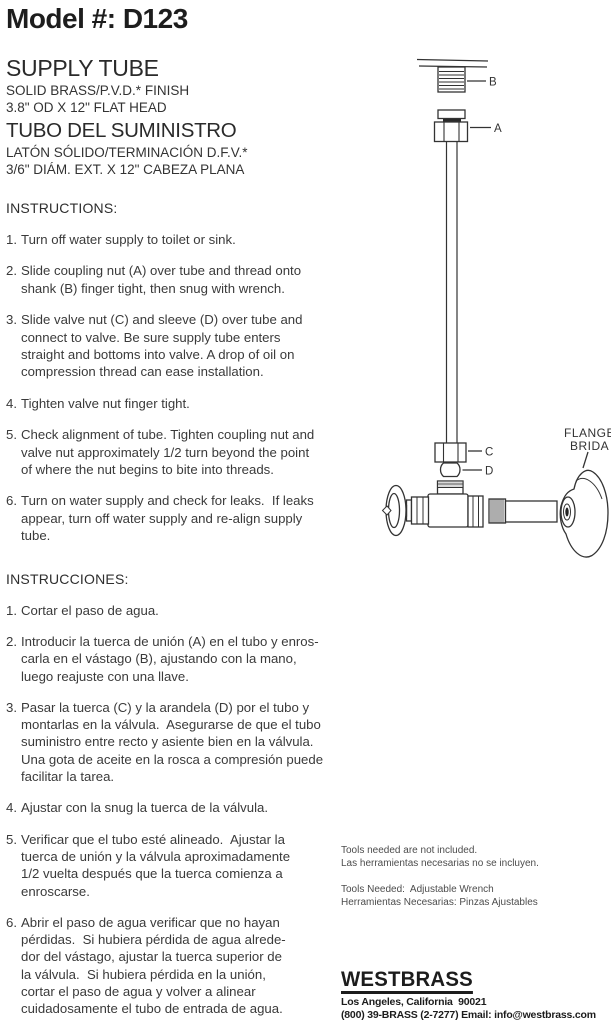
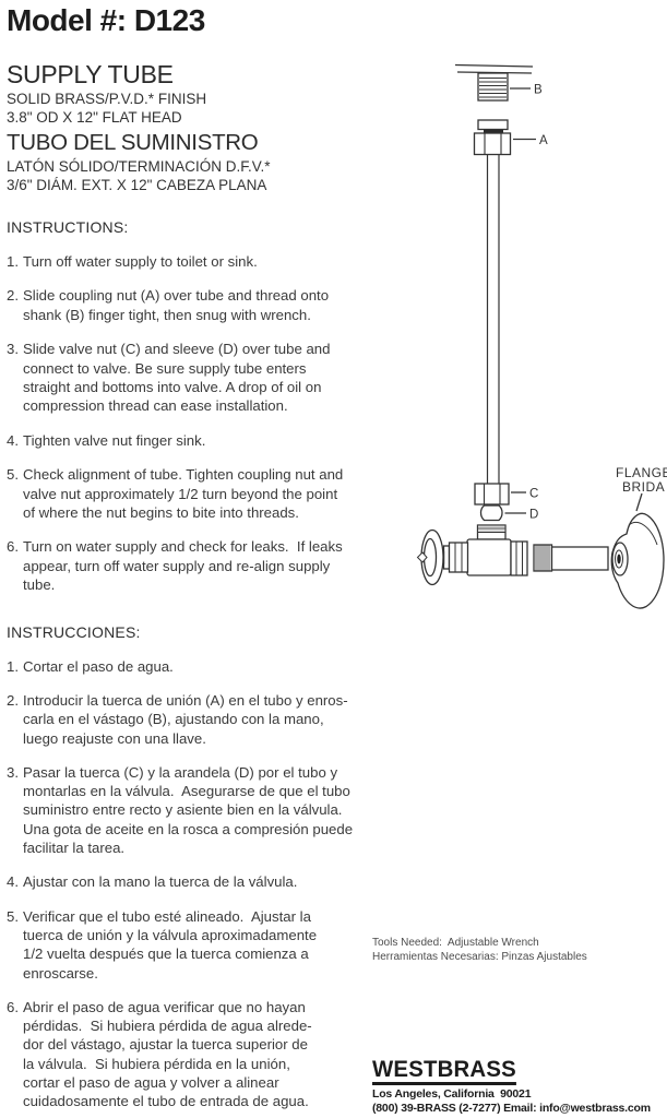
  Model #: D123
  SUPPLY TUBE
  SOLID BRASS/P.V.D.* FINISH
  3.8" OD X 12" FLAT HEAD
  TUBO DEL SUMINISTRO
  LATÓN SÓLIDO/TERMINACIÓN D.F.V.*
  3/6" DIÁM. EXT. X 12" CABEZA PLANA
  INSTRUCTIONS:
  1.
  Turn off water supply to toilet or sink.
  2.
  Slide coupling nut (A) over tube and thread onto
  shank (B) finger tight, then snug with wrench.
  3.
  Slide valve nut (C) and sleeve (D) over tube and
  connect to valve. Be sure supply tube enters
  straight and bottoms into valve. A drop of oil on
  compression thread can ease installation.
  4.
- Tighten valve nut finger tight.
+ Tighten valve nut finger sink.
  5.
  Check alignment of tube. Tighten coupling nut and
  valve nut approximately 1/2 turn beyond the point
  of where the nut begins to bite into threads.
  6.
  Turn on water supply and check for leaks. If leaks
  appear, turn off water supply and re-align supply
  tube.
  INSTRUCCIONES:
  1.
  Cortar el paso de agua.
  2.
  Introducir la tuerca de unión (A) en el tubo y enros-
  carla en el vástago (B), ajustando con la mano,
  luego reajuste con una llave.
  3.
  Pasar la tuerca (C) y la arandela (D) por el tubo y
  montarlas en la válvula. Asegurarse de que el tubo
  suministro entre recto y asiente bien en la válvula.
  Una gota de aceite en la rosca a compresión puede
  facilitar la tarea.
  4.
- Ajustar con la snug la tuerca de la válvula.
+ Ajustar con la mano la tuerca de la válvula.
  5.
  Verificar que el tubo esté alineado. Ajustar la
  tuerca de unión y la válvula aproximadamente
  1/2 vuelta después que la tuerca comienza a
  enroscarse.
  6.
  Abrir el paso de agua verificar que no hayan
  pérdidas. Si hubiera pérdida de agua alrede-
  dor del vástago, ajustar la tuerca superior de
  la válvula. Si hubiera pérdida en la unión,
  cortar el paso de agua y volver a alinear
  cuidadosamente el tubo de entrada de agua.
  B
  A
  C
  D
  FLANG
  BRIDA
- Tools needed are not included.
- Las herramientas necesarias no se incluyen.
  Tools Needed: Adjustable Wrench
  Herramientas Necesarias: Pinzas Ajustables
  WESTBRASS
  Los Angeles, California 90021
  (800) 39-BRASS (2-7277) Email: info@westbrass.com
